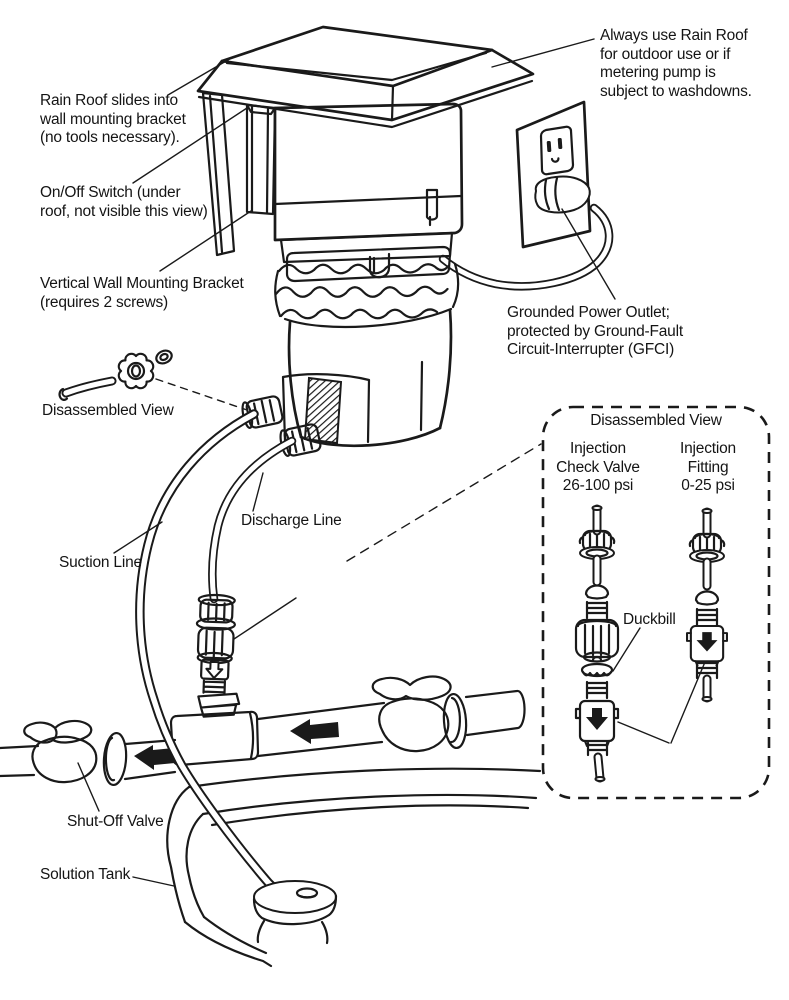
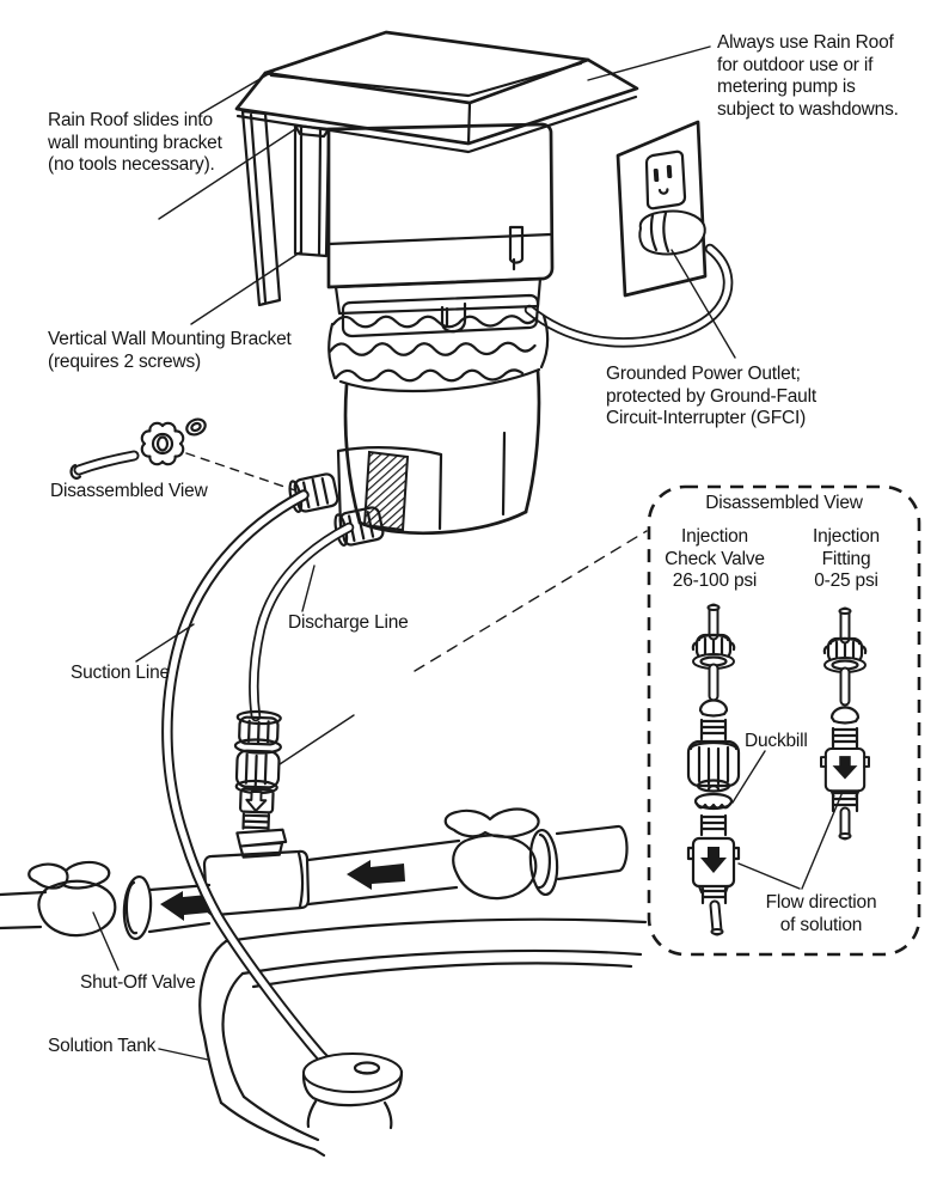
  Rain Roof slides into
  wall mounting bracket
  (no tools necessary).
- On/Off Switch (under
- roof, not visible this view)
  Vertical Wall Mounting Bracket
  (requires 2 screws)
  Always use Rain Roof
  for outdoor use or if
  metering pump is
  subject to washdowns.
  Grounded Power Outlet;
  protected by Ground-Fault
  Circuit-Interrupter (GFCI)
  Disassembled View
  Discharge Line
  Suction Line
  Shut-Off Valve
  Solution Tank
  Disassembled View
  Injection
  Check Valve
  26-100 psi
  Injection
  Fitting
  0-25 psi
  Duckbill
+ Flow direction
+ of solution
